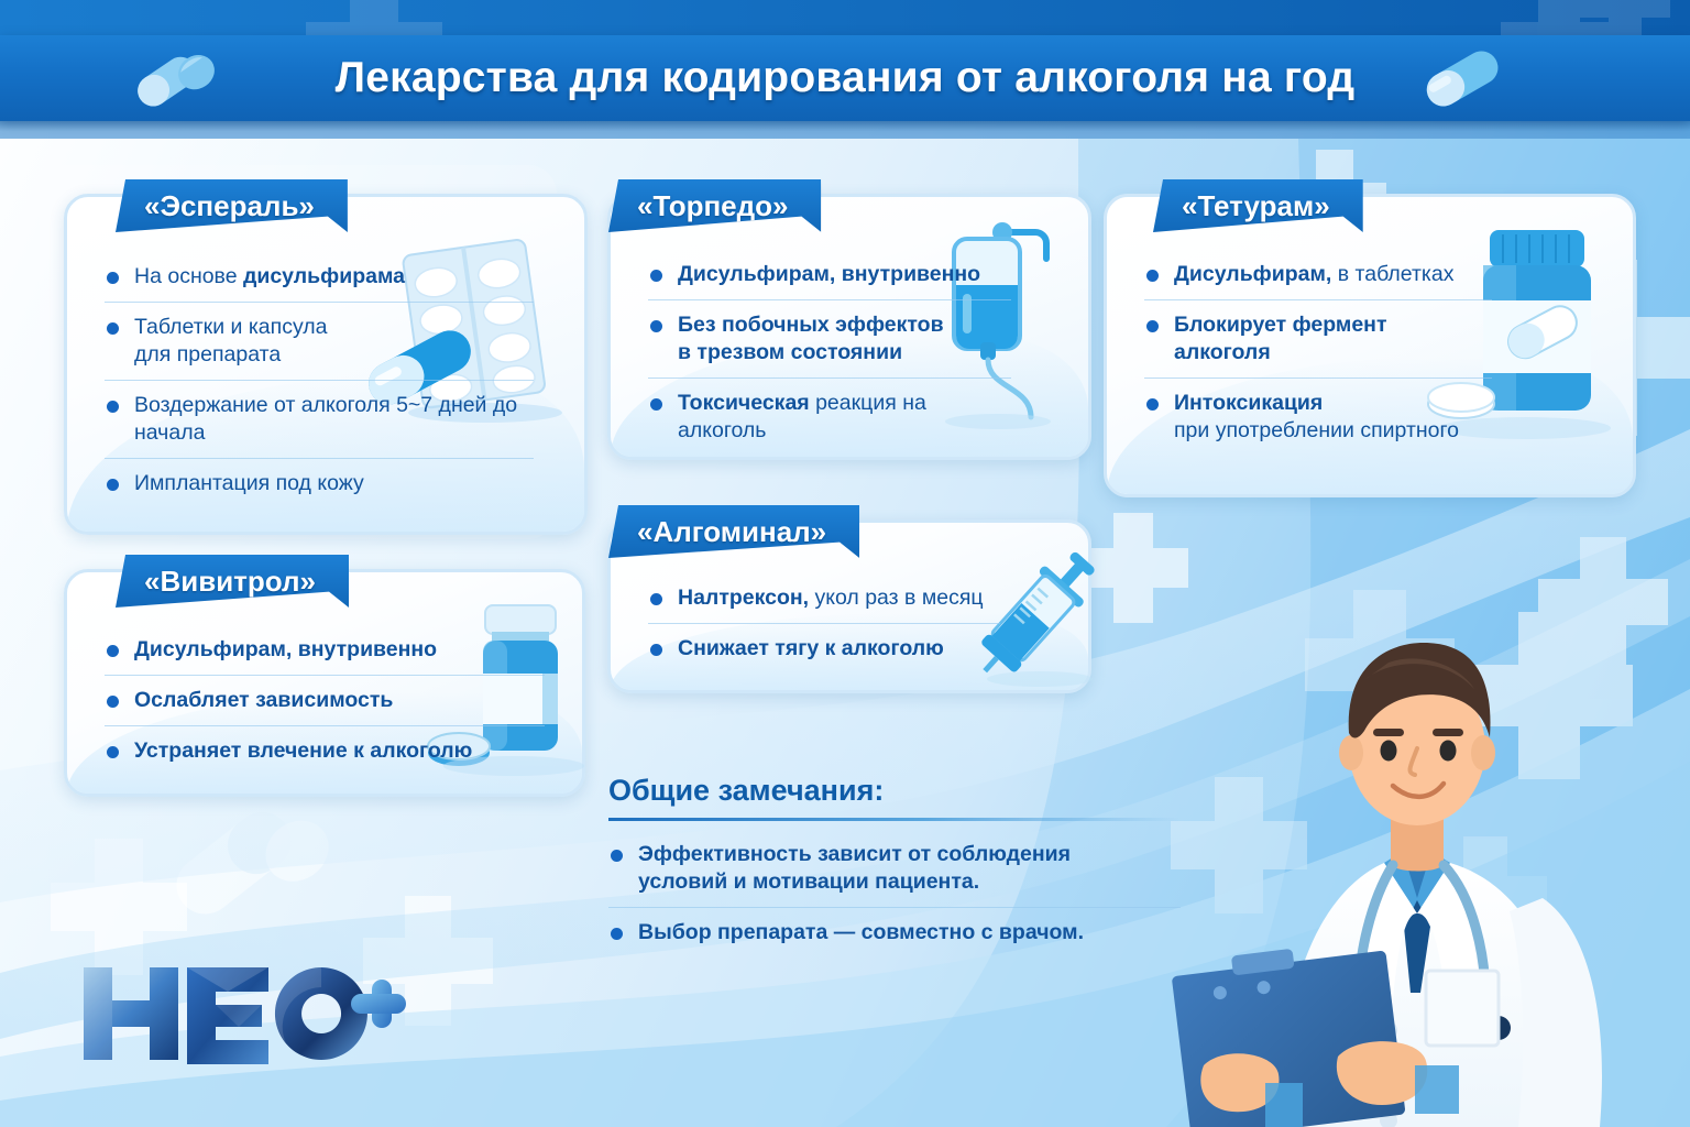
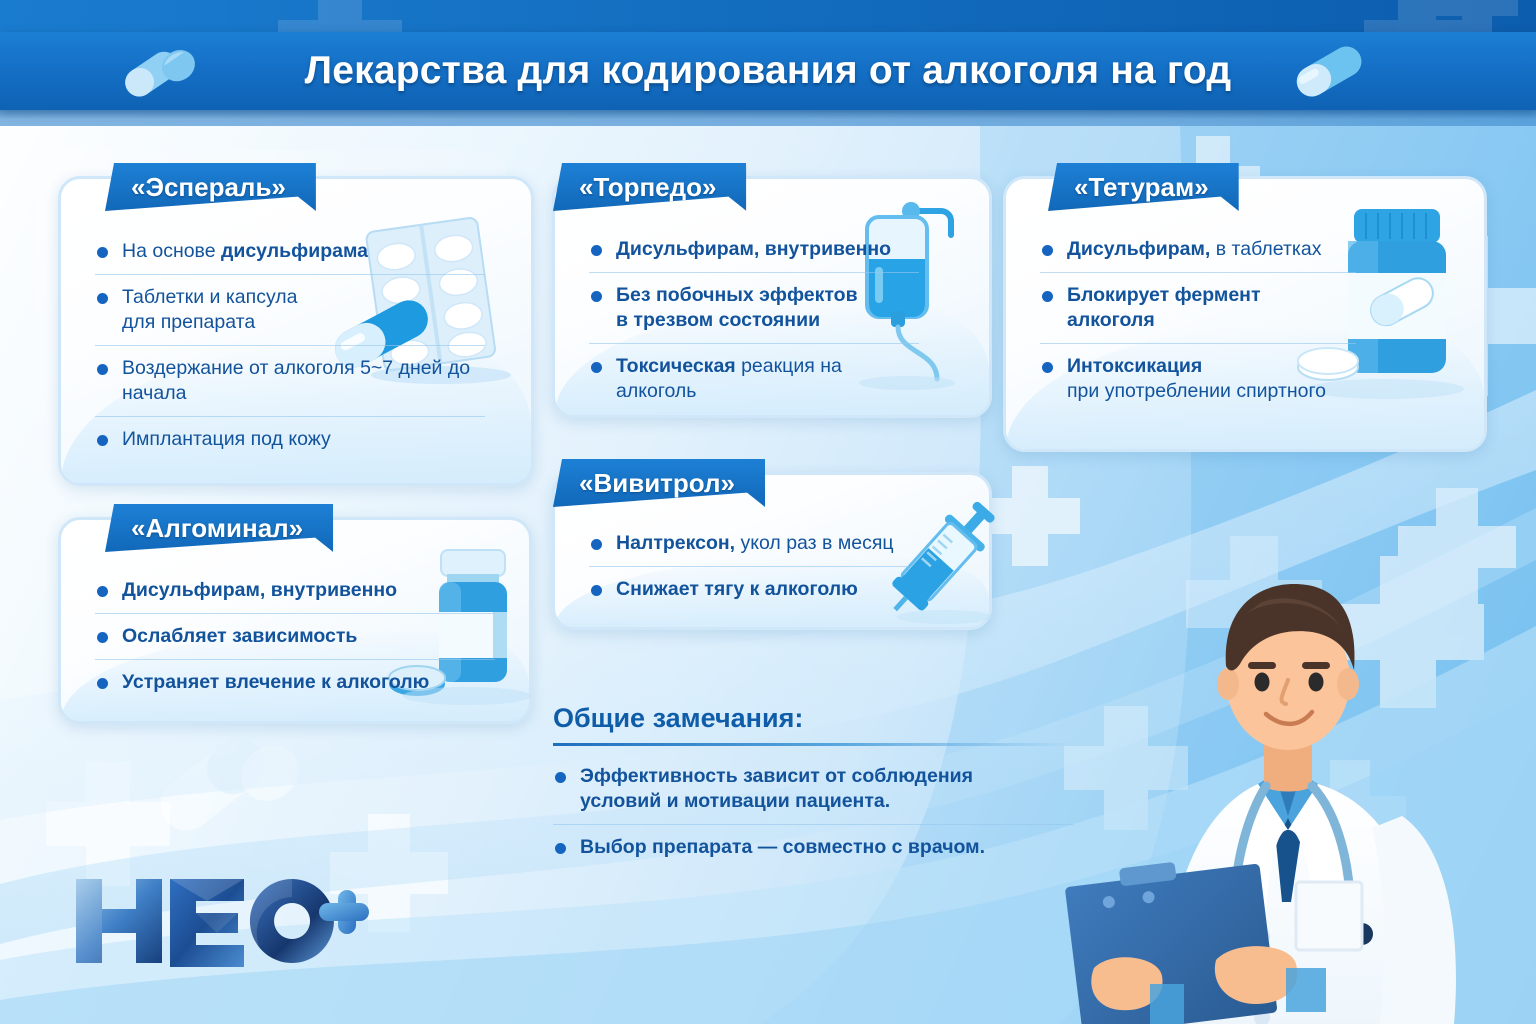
  Лекарства для кодирования от алкоголя на год
  «Эспераль»
  На основе дисульфирама
  Таблетки и капсула для препарата
  Воздержание от алкоголя 5~7 дней до начала
  Имплантация под кожу
  «Торпедо»
  Дисульфирам, внутривенно
  Без побочных эффектов в трезвом состоянии
  Токсическая реакция на алкоголь
  «Тетурам»
  Дисульфирам, в таблетках
  Блокирует фермент алкоголя
  Интоксикация
  при употреблении спиртного
- «Алгоминал»
+ «Вивитрол»
  Налтрексон, укол раз в месяц
  Снижает тягу к алкоголю
- «Вивитрол»
+ «Алгоминал»
  Дисульфирам, внутривенно
  Ослабляет зависимость
  Устраняет влечение к алкоголю
  Общие замечания:
  Эффективность зависит от соблюдения условий и мотивации пациента.
  Выбор препарата — совместно с врачом.
